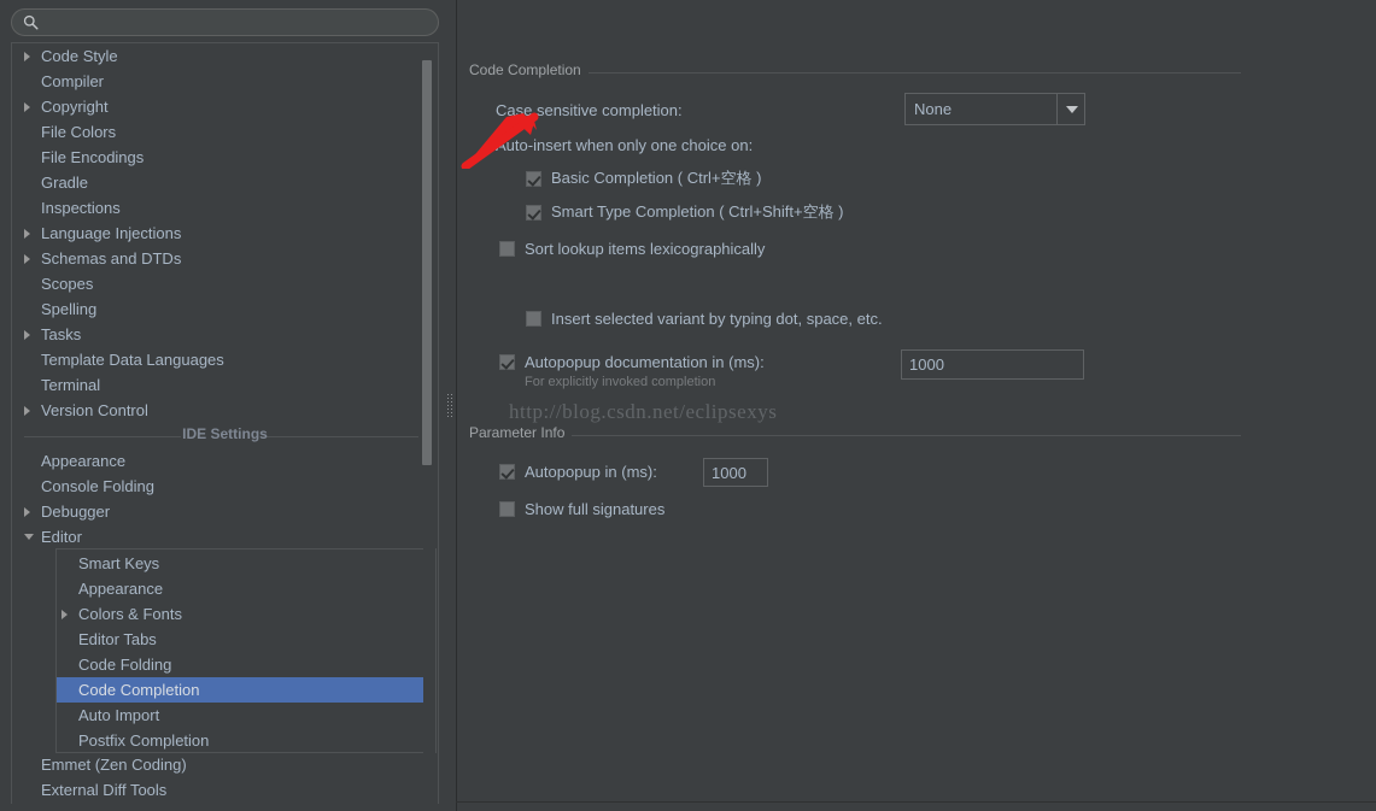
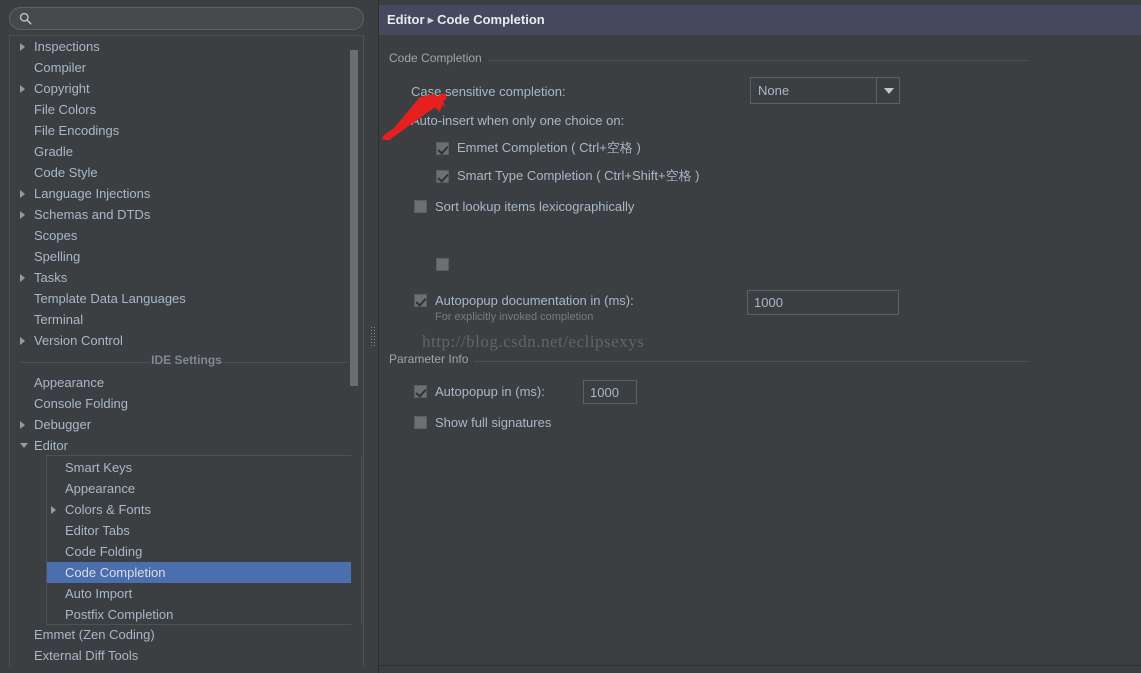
- Code Style
+ Inspections
  Compiler
  Copyright
  File Colors
  File Encodings
  Gradle
- Inspections
+ Code Style
  Language Injections
  Schemas and DTDs
  Scopes
  Spelling
  Tasks
  Template Data Languages
  Terminal
  Version Control
  IDE Settings
  Appearance
  Console Folding
  Debugger
  Editor
  Smart Keys
  Appearance
  Colors & Fonts
  Editor Tabs
  Code Folding
  Code Completion
  Auto Import
  Postfix Completion
  Emmet (Zen Coding)
  External Diff Tools
+ Editor ▸ Code Completion
  Code Completion
  Case sensitive completion:
  None
  uto-insert when only one choice on:
- Basic Completion ( Ctrl+空格 )
+ Emmet Completion ( Ctrl+空格 )
  Smart Type Completion ( Ctrl+Shift+空格 )
  Sort lookup items lexicographically
- Insert selected variant by typing dot, space, etc.
  Autopopup documentation in (ms):
  1000
  For explicitly invoked completion
  Parameter Info
  Autopopup in (ms):
  1000
  Show full signatures
  http://blog.csdn.net/eclipsexys
